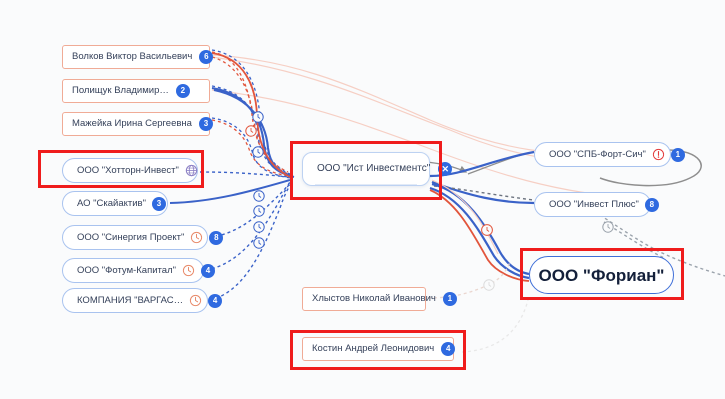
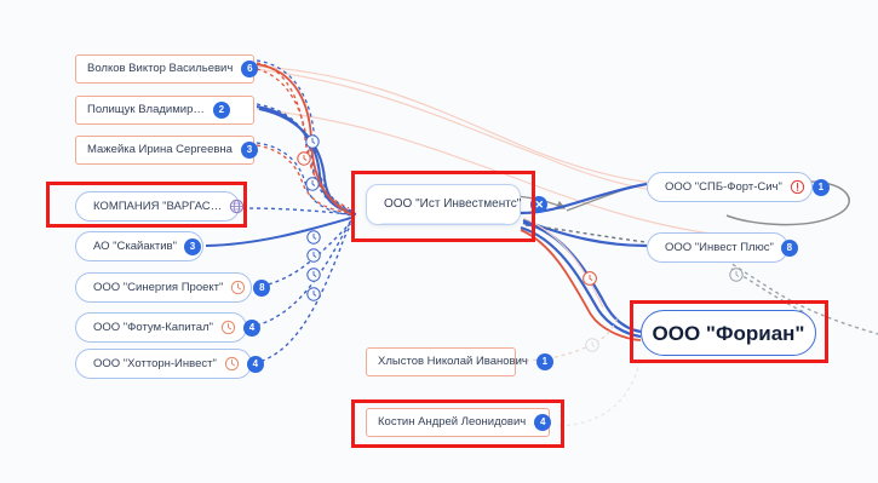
  Волков Виктор Васильевич
  6
  Полищук Владимир…
  2
  Мажейка Ирина Сергеевна
  3
  Хлыстов Николай Иванович
  1
  Костин Андрей Леонидович
  4
- ООО "Хотторн-Инвест"
+ КОМПАНИЯ "ВАРГАС…
  АО "Скайактив"
  3
  ООО "Синергия Проект"
  8
  ООО "Фотум-Капитал"
  4
- КОМПАНИЯ "ВАРГАС…
+ ООО "Хотторн-Инвест"
  4
  ООО "СПБ-Форт-Сич"
  1
  ООО "Инвест Плюс"
  8
  ООО "Фориан"
  ООО "Ист Инвестментс"
  ✕
